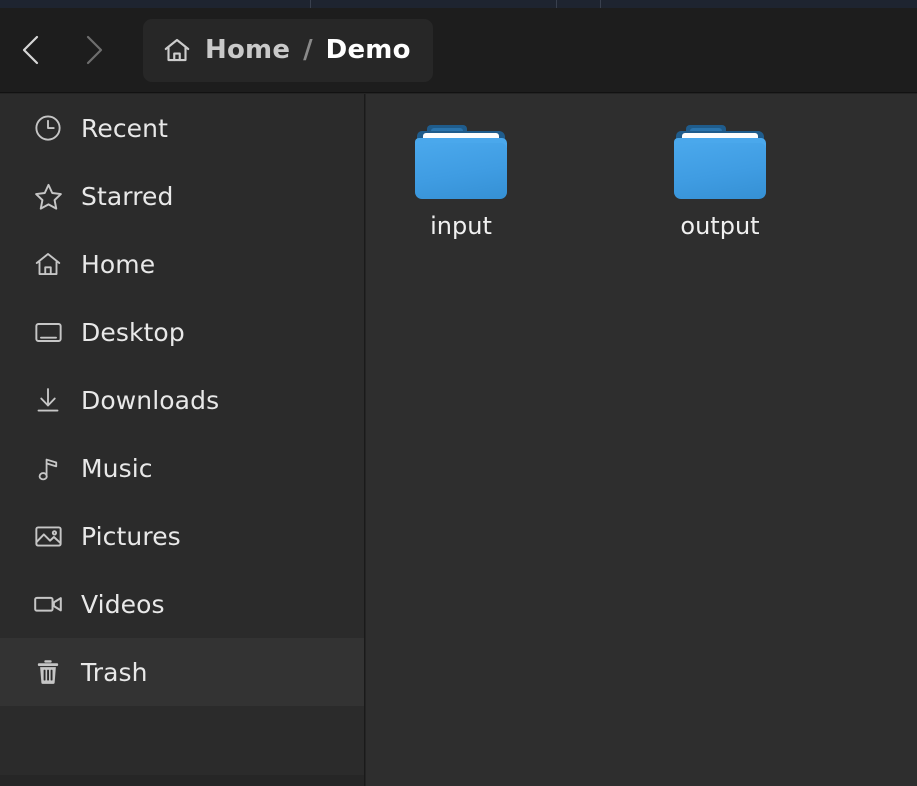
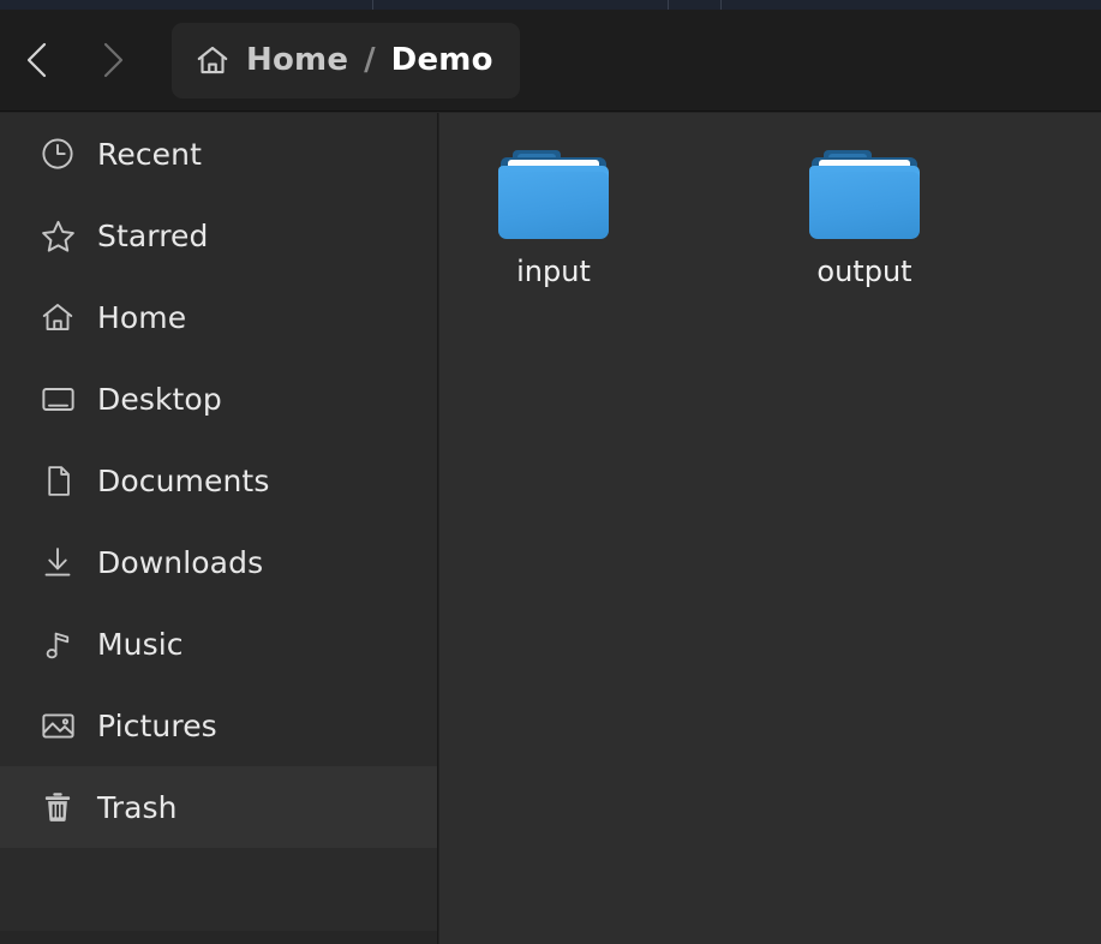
  Home
  /
  Demo
  Recent
  Starred
  Home
  Desktop
+ Documents
  Downloads
  Music
  Pictures
- Videos
  Trash
  input
  output
